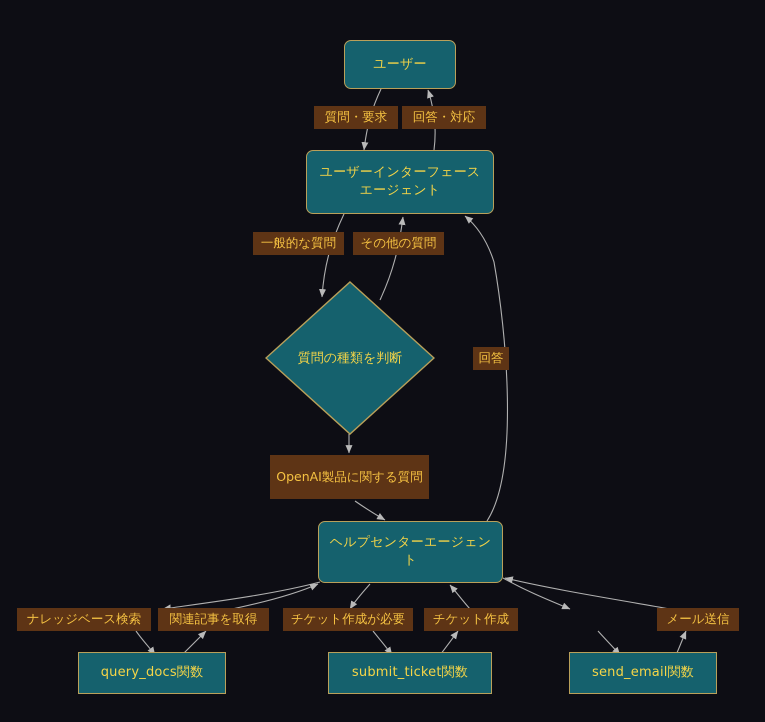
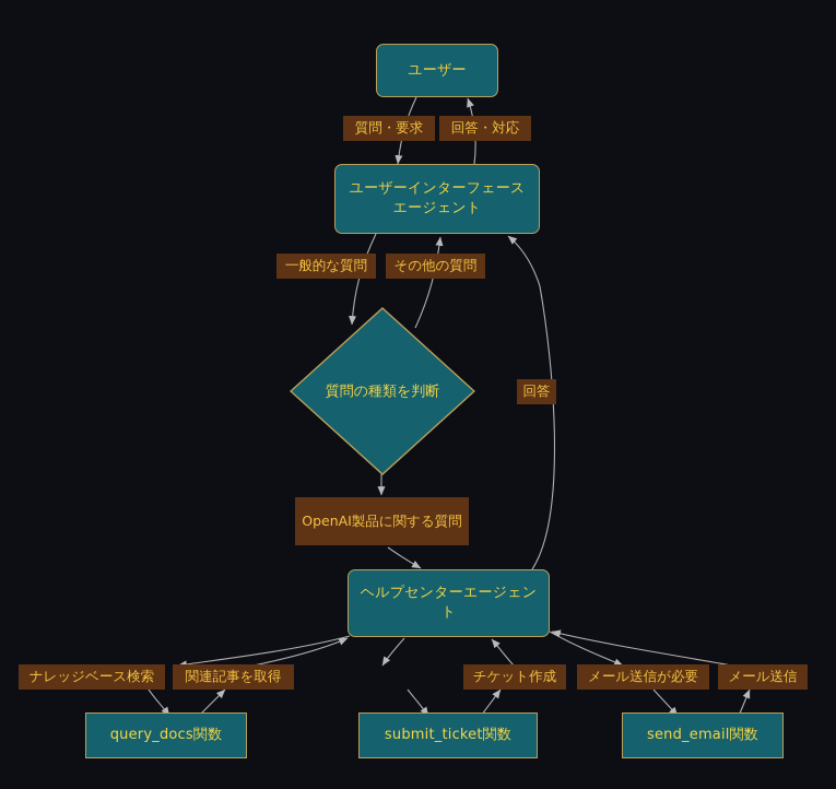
  ユーザー
  ユーザーインターフェースエージェント
  質問の種類を判断
  ヘルプセンターエージェント
  query_docs関数
  submit_ticket関数
  send_email関数
  質問・要求
  回答・対応
  一般的な質問
  その他の質問
  回答
  OpenAI製品に関する質問
  ナレッジベース検索
  関連記事を取得
- チケット作成が必要
  チケット作成
+ メール送信が必要
  メール送信
